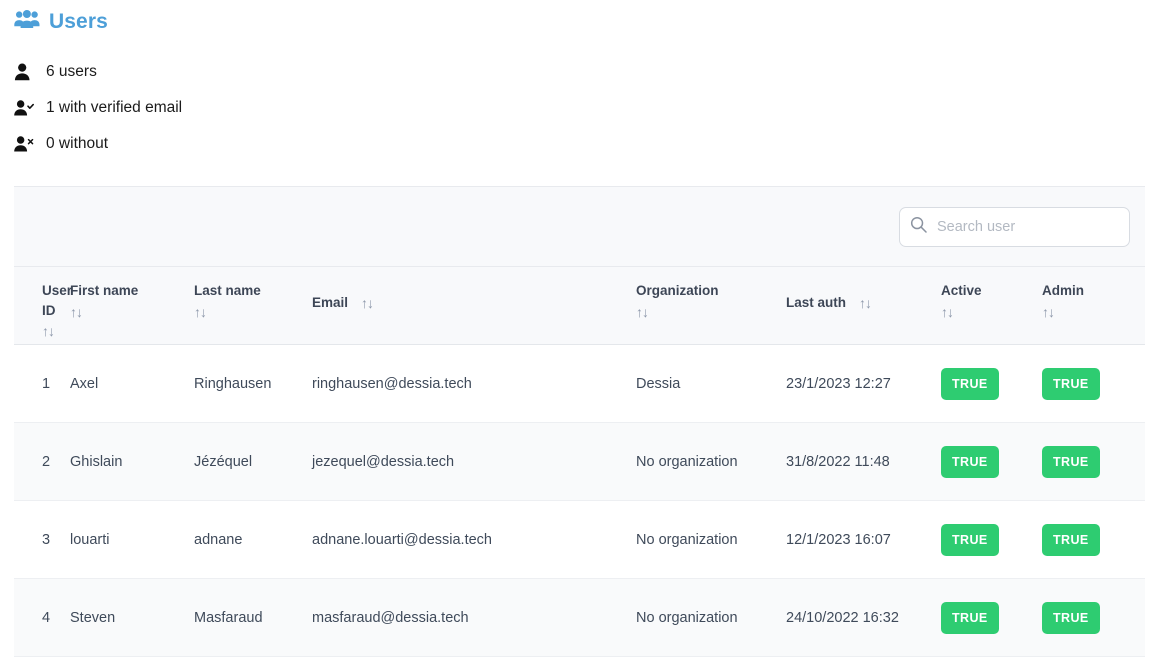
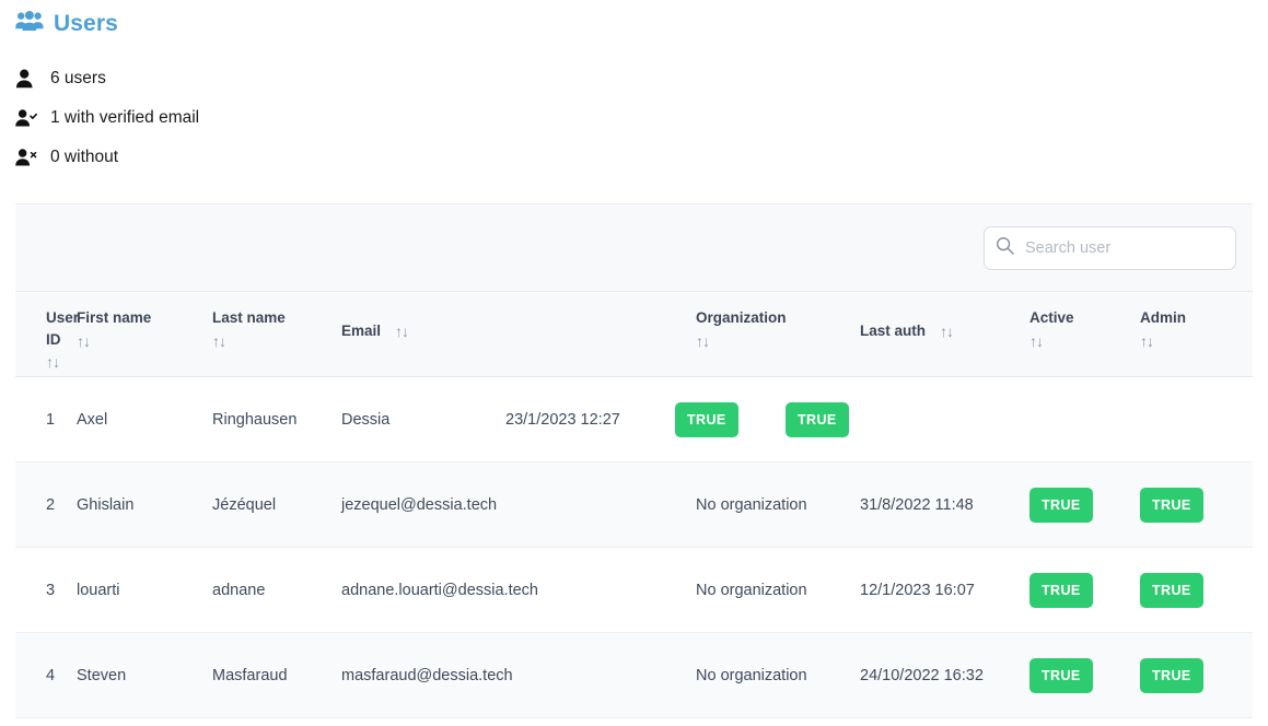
  Users
  6 users
  1 with verified email
  0 without
  Search user
  User ID
  ↑↓
  First name
  ↑↓
  Last name
  ↑↓
  Email
  ↑↓
  Organization
  ↑↓
  Last auth
  ↑↓
  Active
  ↑↓
  Admin
  ↑↓
  1
  Axel
  Ringhausen
- ringhausen@dessia.tech
  Dessia
  23/1/2023 12:27
  TRUE
  TRUE
  2
  Ghislain
  Jézéquel
  jezequel@dessia.tech
  No organization
  31/8/2022 11:48
  TRUE
  TRUE
  3
  louarti
  adnane
  adnane.louarti@dessia.tech
  No organization
  12/1/2023 16:07
  TRUE
  TRUE
  4
  Steven
  Masfaraud
  masfaraud@dessia.tech
  No organization
  24/10/2022 16:32
  TRUE
  TRUE
